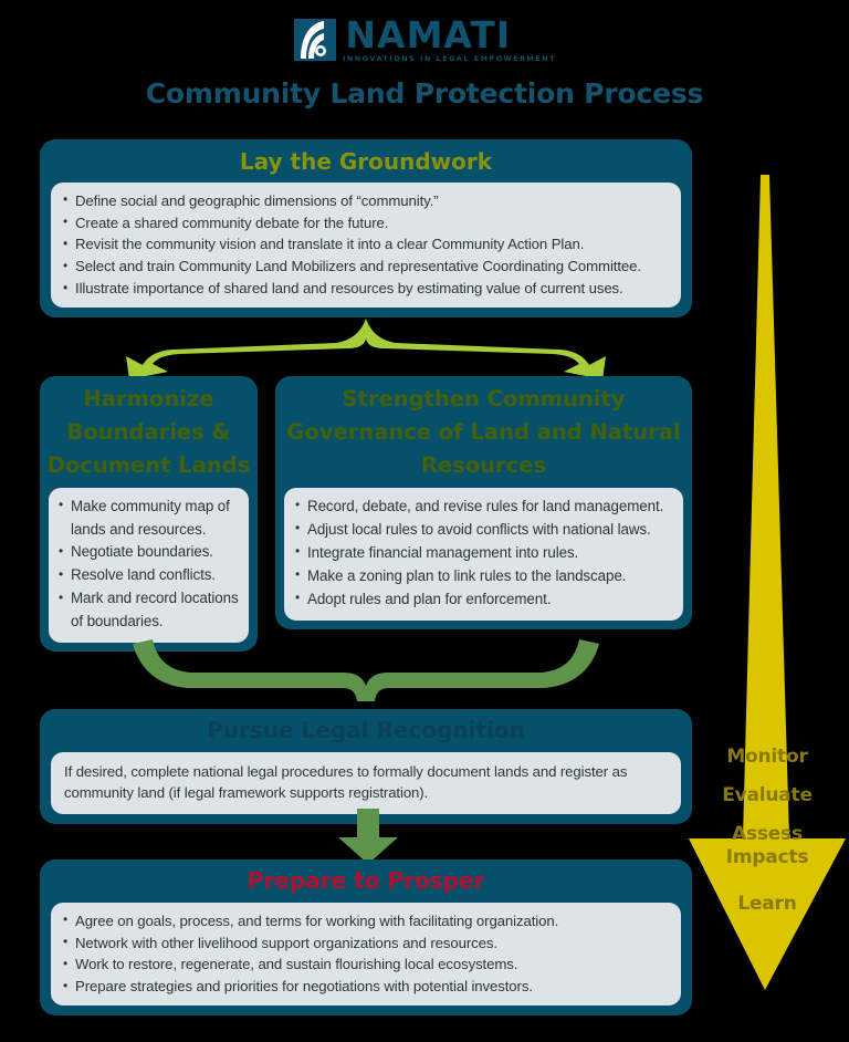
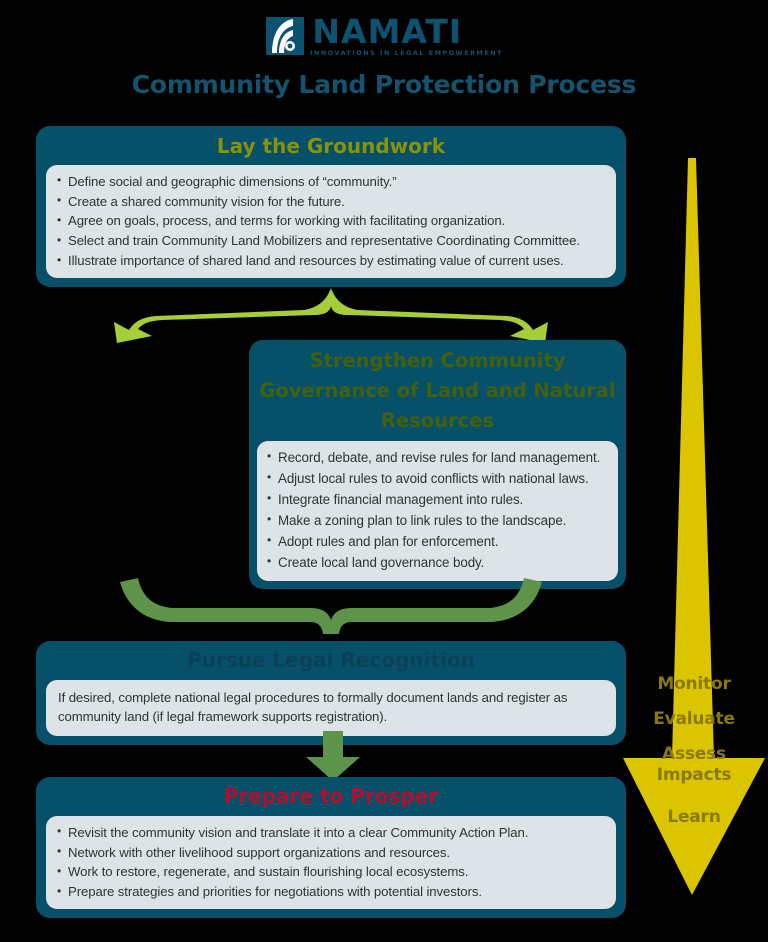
  NAMATI
  Community Land Protection Process
  Lay the Groundwork
  Define social and geographic dimensions of “community.”
- Create a shared community debate for the future.
+ Create a shared community vision for the future.
- Revisit the community vision and translate it into a clear Community Action Plan.
+ Agree on goals, process, and terms for working with facilitating organization.
  Select and train Community Land Mobilizers and representative Coordinating Committee.
  Illustrate importance of shared land and resources by estimating value of current uses.
- Harmonize Boundaries & Document Lands
- Make community map of lands and resources.
- Negotiate boundaries.
- Resolve land conflicts.
- Mark and record locations of boundaries.
  Strengthen Community Governance of Land and Natural Resources
  Record, debate, and revise rules for land management.
  Adjust local rules to avoid conflicts with national laws.
  Integrate financial management into rules.
  Make a zoning plan to link rules to the landscape.
  Adopt rules and plan for enforcement.
+ Create local land governance body.
  If desired, complete national legal procedures to formally document lands and register as community land (if legal framework supports registration).
  Prepare to Prosper
- Agree on goals, process, and terms for working with facilitating organization.
+ Revisit the community vision and translate it into a clear Community Action Plan.
  Network with other livelihood support organizations and resources.
  Work to restore, regenerate, and sustain flourishing local ecosystems.
  Prepare strategies and priorities for negotiations with potential investors.
  Monitor
  Evaluate
  Assess
  Impacts
  Learn
